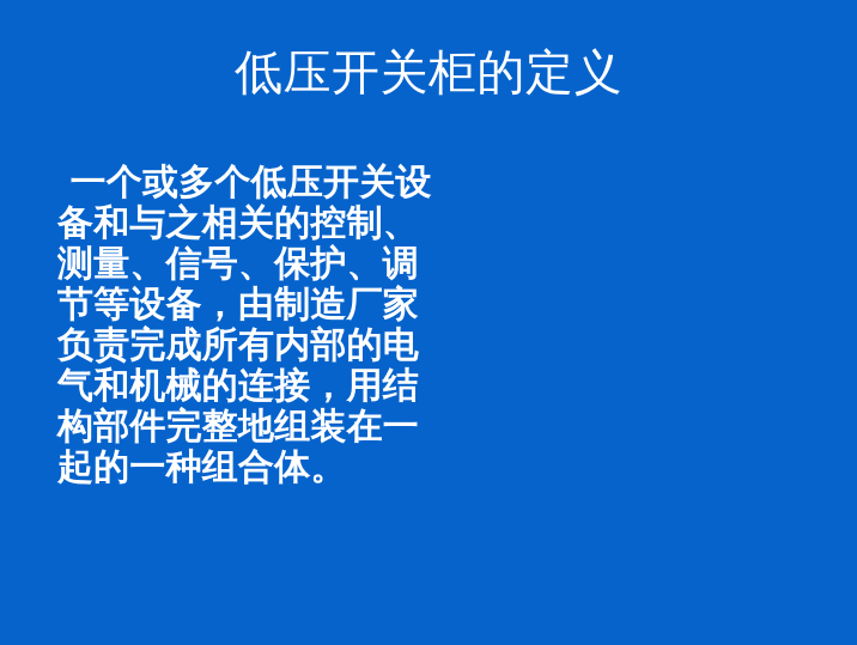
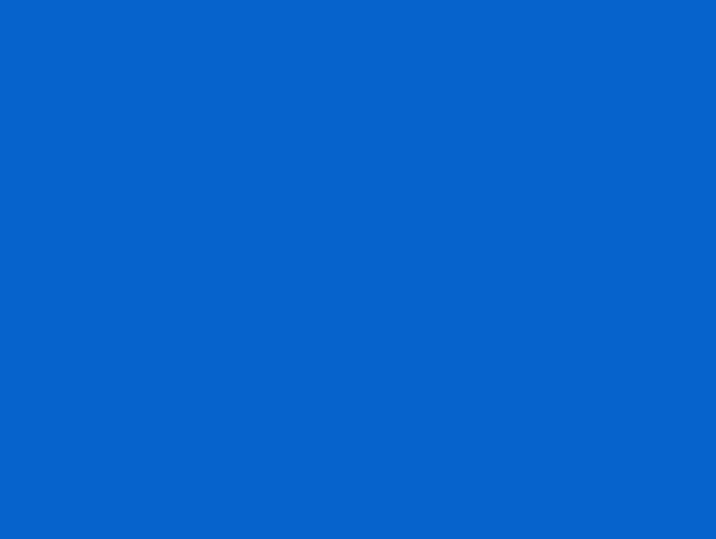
- 低压开关柜的定义
- 一个或多个低压开关设
- 备和与之相关的控制、
- 测量、信号、保护、调
- 节等设备，由制造厂家
- 负责完成所有内部的电
- 气和机械的连接，用结
- 构部件完整地组装在一
- 起的一种组合体。
